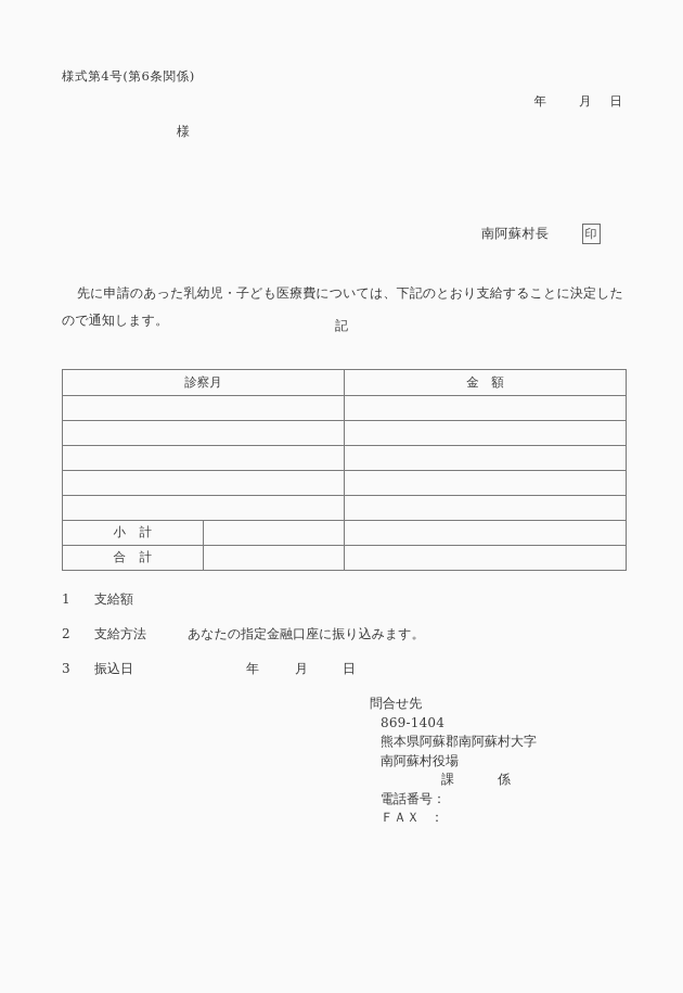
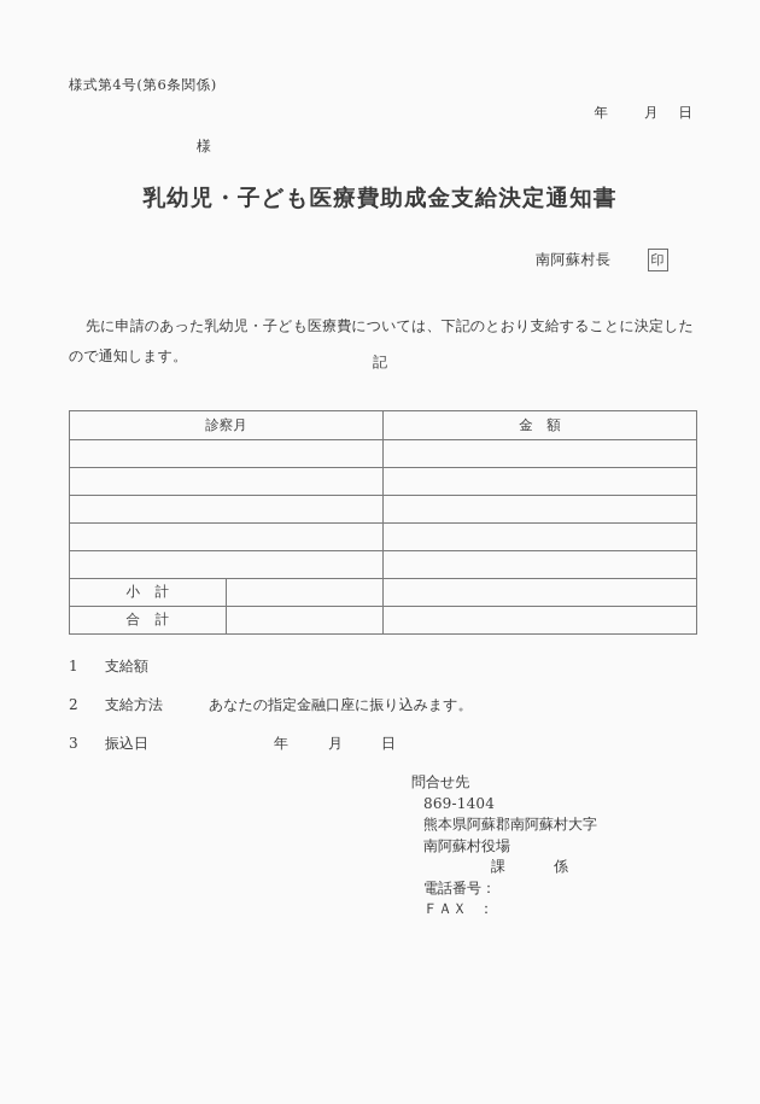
  様式第4号(第6条関係)
  年 月 日
  様
+ 乳幼児・子ども医療費助成金支給決定通知書
  南阿蘇村長
  印
  先に申請のあった乳幼児・子ども医療費については、下記のとおり支給することに決定したので通知します。
  記
  診察月	金 額
  小 計
  合 計
  1
  支給額
  2
  支給方法
  あなたの指定金融口座に振り込みます。
  3
  振込日
  年 月 日
  問合せ先
  869-1404
  熊本県阿蘇郡南阿蘇村大字
  南阿蘇村役場
  課 係
  電話番号：
  ＦＡＸ ：
